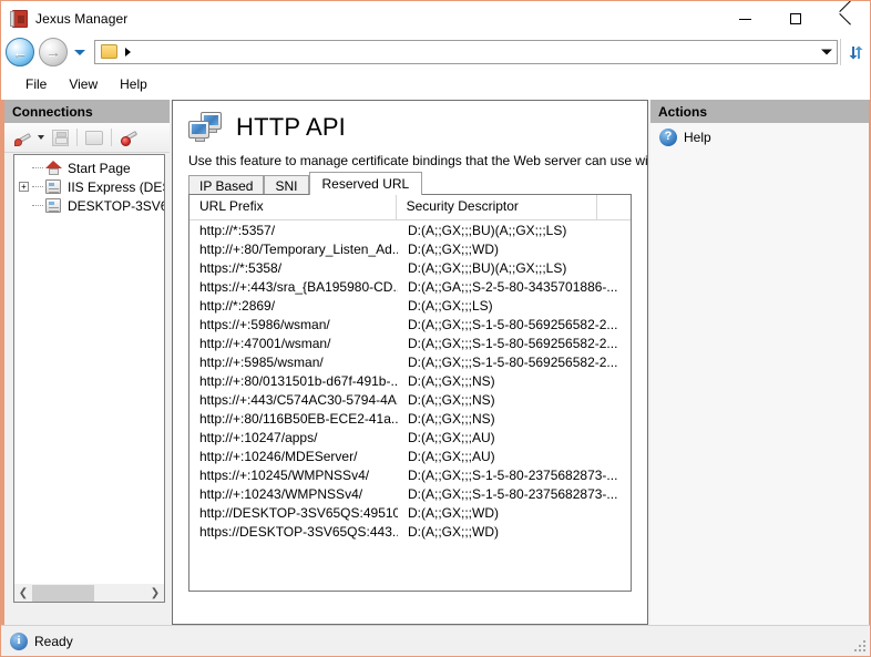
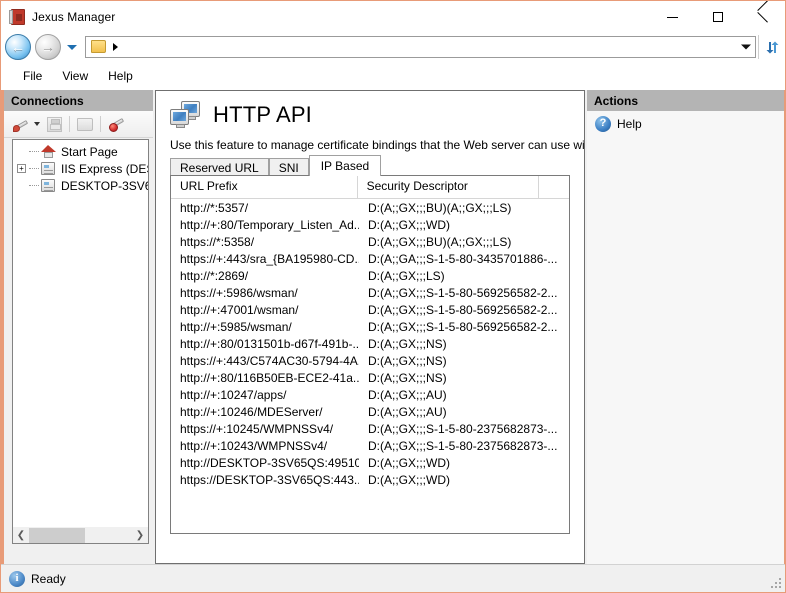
  Jexus Manager
  ←
  →
  File
  View
  Help
  Connections
  Start Page
  +
  IIS Express (DE
  DESKTOP-3SV
  ❮
  ❯
  HTTP API
  Use this feature to manage certificate bindings that the Web server can use wi
- IP Based
+ Reserved URL
  SNI
- Reserved URL
+ IP Based
  URL Prefix
  Security Descriptor
  http://*:5357/
  D:(A;;GX;;;BU)(A;;GX;;;LS)
  http://+:80/Temporary_Listen_Ad..
  D:(A;;GX;;;WD)
  https://*:5358/
  D:(A;;GX;;;BU)(A;;GX;;;LS)
  https://+:443/sra_{BA195980-CD.
- D:(A;;GA;;;S-2-5-80-3435701886-...
+ D:(A;;GA;;;S-1-5-80-3435701886-...
  http://*:2869/
  D:(A;;GX;;;LS)
  https://+:5986/wsman/
  D:(A;;GX;;;S-1-5-80-569256582-2...
  http://+:47001/wsman/
  D:(A;;GX;;;S-1-5-80-569256582-2...
  http://+:5985/wsman/
  D:(A;;GX;;;S-1-5-80-569256582-2...
  http://+:80/0131501b-d67f-491b-..
  D:(A;;GX;;;NS)
  https://+:443/C574AC30-5794-4A
  D:(A;;GX;;;NS)
  http://+:80/116B50EB-ECE2-41a..
  D:(A;;GX;;;NS)
  http://+:10247/apps/
  D:(A;;GX;;;AU)
  http://+:10246/MDEServer/
  D:(A;;GX;;;AU)
  https://+:10245/WMPNSSv4/
  D:(A;;GX;;;S-1-5-80-2375682873-...
  http://+:10243/WMPNSSv4/
  D:(A;;GX;;;S-1-5-80-2375682873-...
  http://DESKTOP-3SV65QS:49510
  D:(A;;GX;;;WD)
  https://DESKTOP-3SV65QS:443..
  D:(A;;GX;;;WD)
  Actions
  ?
  Help
  i
  Ready
